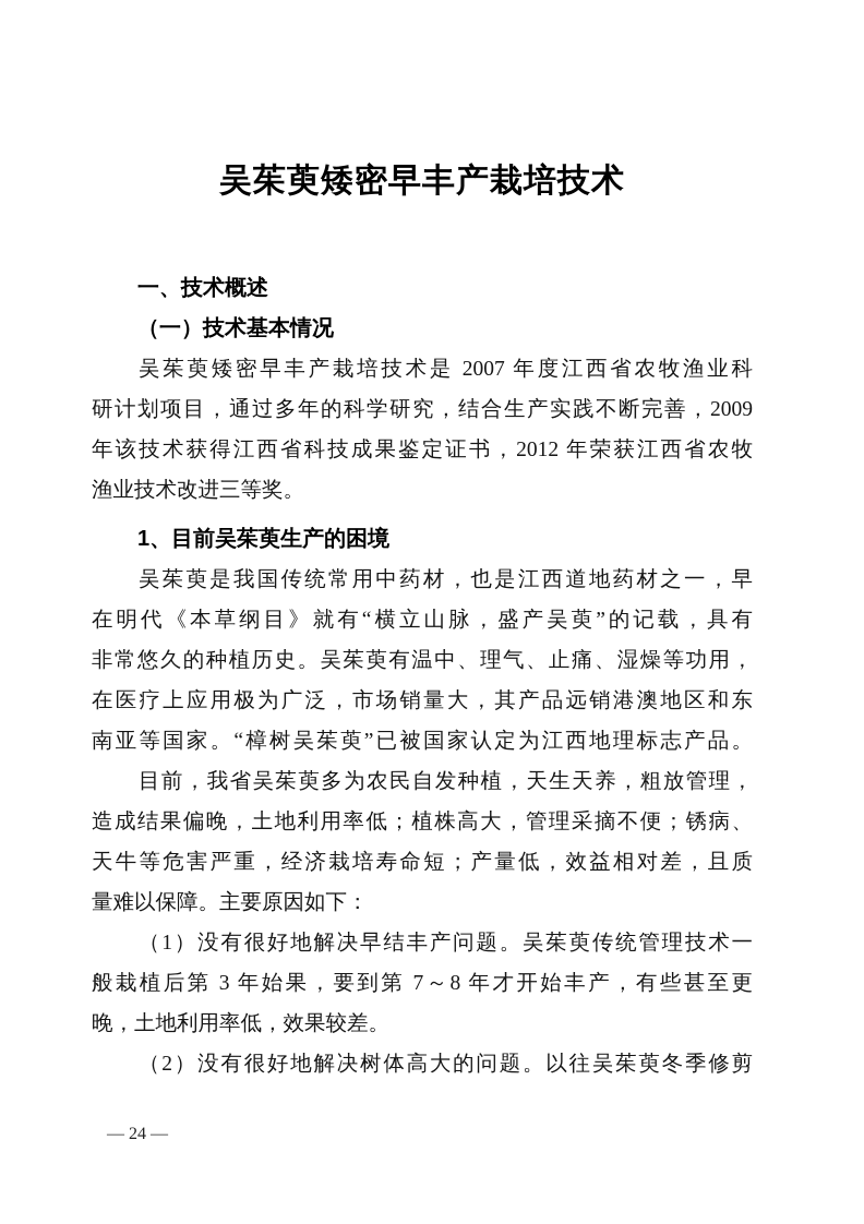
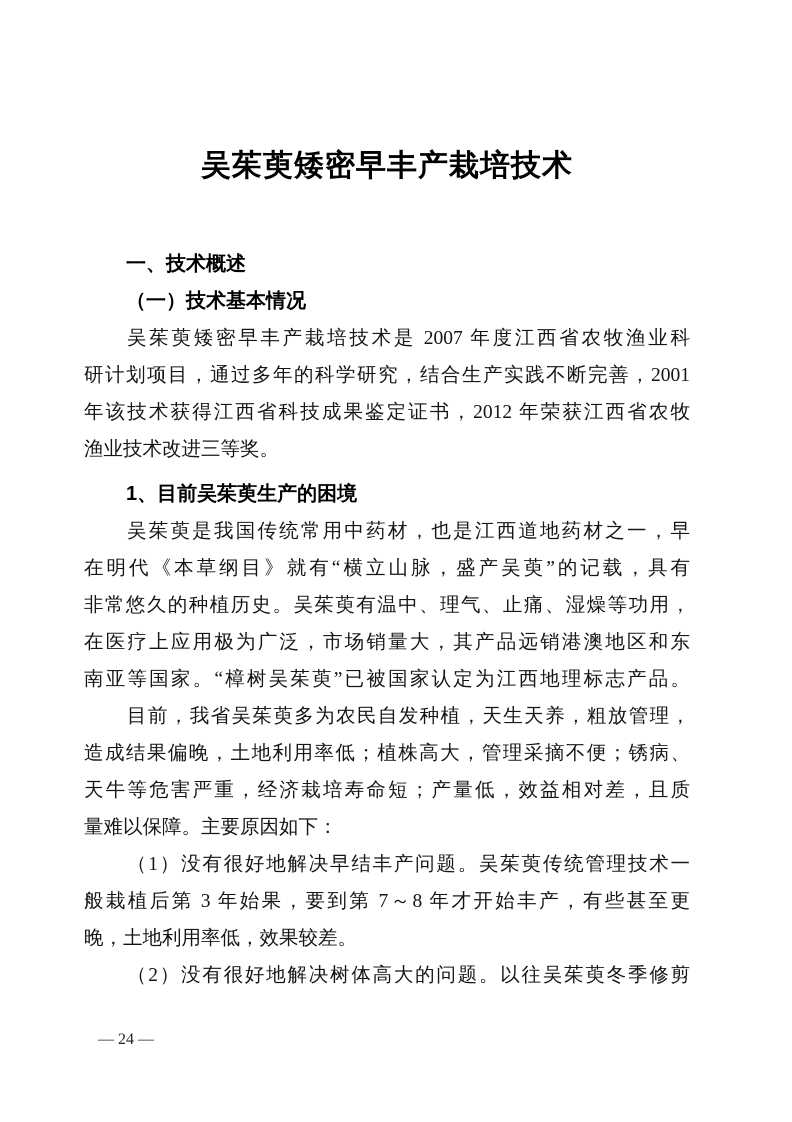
  吴茱萸矮密早丰产栽培技术
  一、技术概述
  （一）技术基本情况
  吴茱萸矮密早丰产栽培技术是 2007 年度江西省农牧渔业科
- 研计划项目，通过多年的科学研究，结合生产实践不断完善，2009
+ 研计划项目，通过多年的科学研究，结合生产实践不断完善，2001
  年该技术获得江西省科技成果鉴定证书，2012 年荣获江西省农牧
  渔业技术改进三等奖。
  1、目前吴茱萸生产的困境
  吴茱萸是我国传统常用中药材，也是江西道地药材之一，早
  在明代《本草纲目》就有“横立山脉，盛产吴萸”的记载，具有
  非常悠久的种植历史。吴茱萸有温中、理气、止痛、湿燥等功用，
  在医疗上应用极为广泛，市场销量大，其产品远销港澳地区和东
  南亚等国家。“樟树吴茱萸”已被国家认定为江西地理标志产品。
  目前，我省吴茱萸多为农民自发种植，天生天养，粗放管理，
  造成结果偏晚，土地利用率低；植株高大，管理采摘不便；锈病、
  天牛等危害严重，经济栽培寿命短；产量低，效益相对差，且质
  量难以保障。主要原因如下：
  （1）没有很好地解决早结丰产问题。吴茱萸传统管理技术一
  般栽植后第 3 年始果，要到第 7～8 年才开始丰产，有些甚至更
  晚，土地利用率低，效果较差。
  （2）没有很好地解决树体高大的问题。以往吴茱萸冬季修剪
  — 24 —
